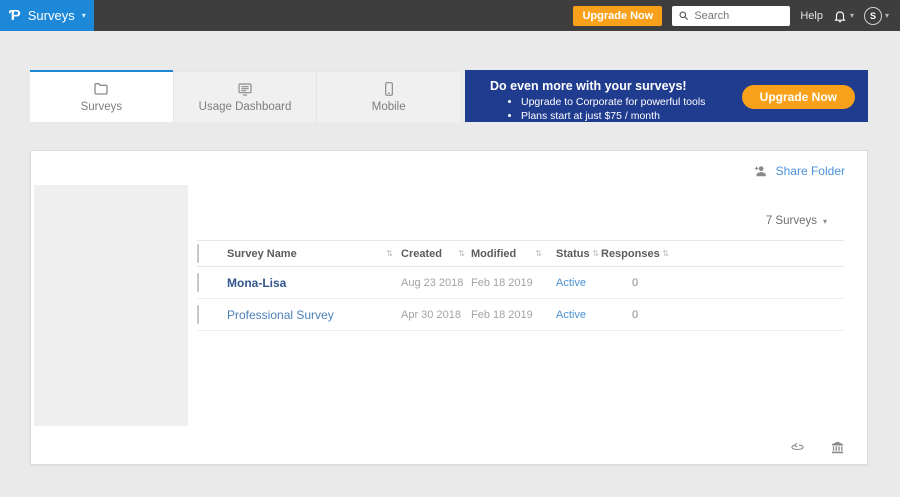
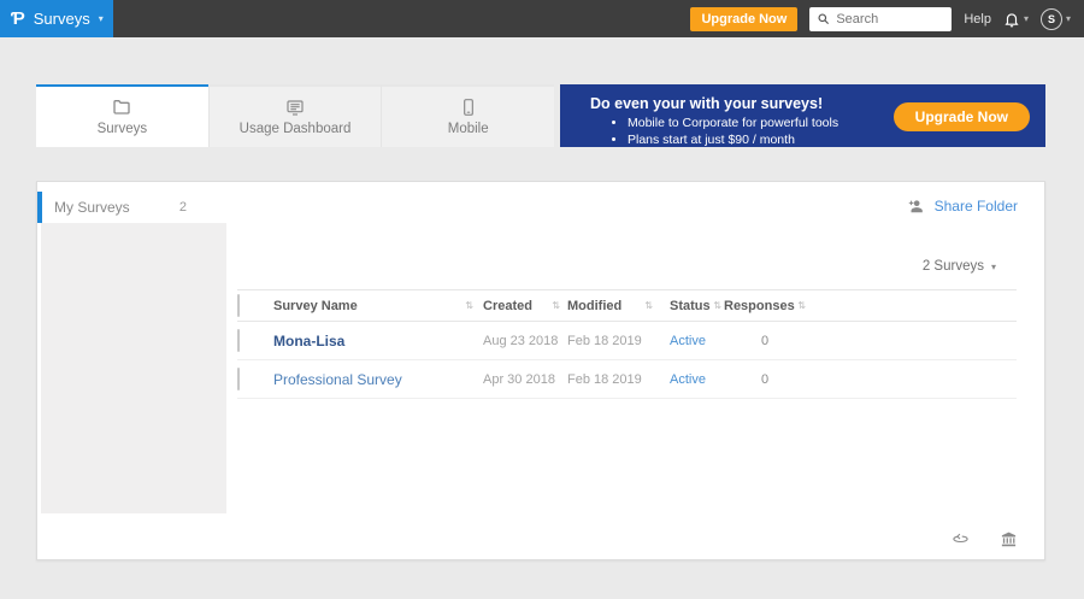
  Ƥ
  Surveys
  ▾
  Upgrade Now
  Search
  Help
  ▾
  S
  ▾
  Surveys
  Usage Dashboard
  Mobile
- Do even more with your surveys!
+ Do even your with your surveys!
- Upgrade to Corporate for powerful tools
+ Mobile to Corporate for powerful tools
- Plans start at just $75 / month
+ Plans start at just $90 / month
  Upgrade Now
+ My Surveys
+ 2
  Share Folder
- 7 Surveys
+ 2 Surveys
  ▾
  Survey Name
  ⇅
  Created
  ⇅
  Modified
  ⇅
  Status
  ⇅
  Responses
  ⇅
  Mona-Lisa
  Aug 23 2018
  Feb 18 2019
  Active
  0
  Professional Survey
  Apr 30 2018
  Feb 18 2019
  Active
  0
